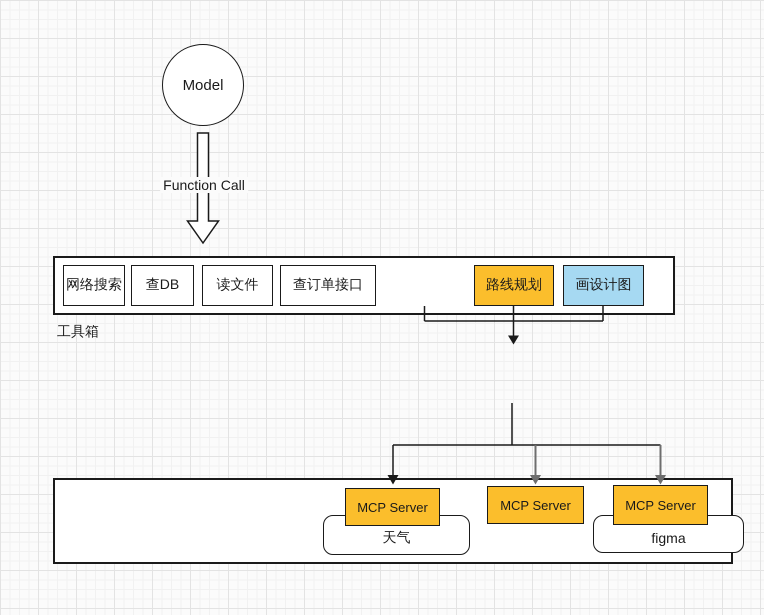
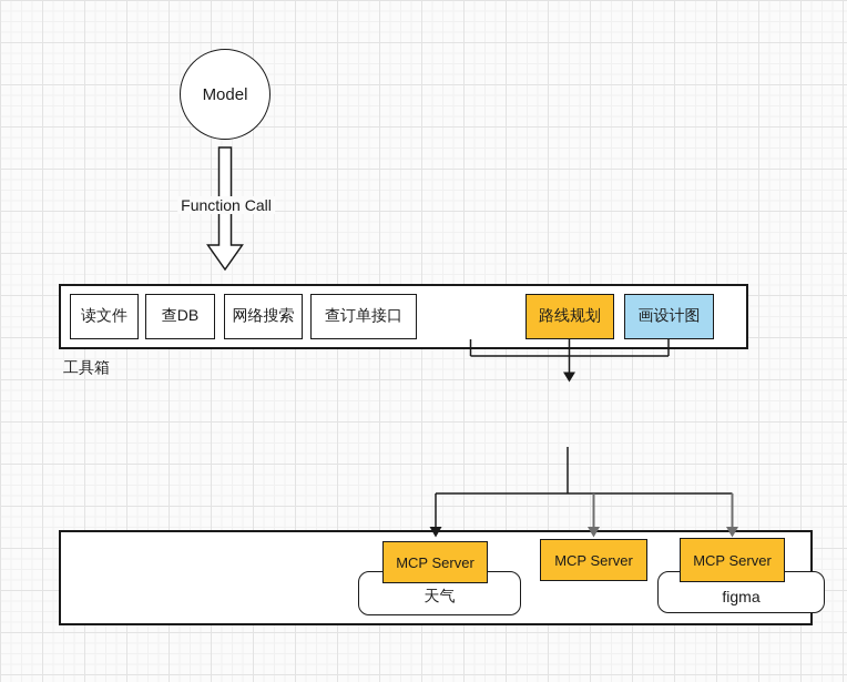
  Model
  Function Call
- 网络搜索
+ 读文件
  查DB
- 读文件
+ 网络搜索
  查订单接口
  路线规划
  画设计图
  工具箱
  天气
  MCP Server
  MCP Server
  figma
  MCP Server
